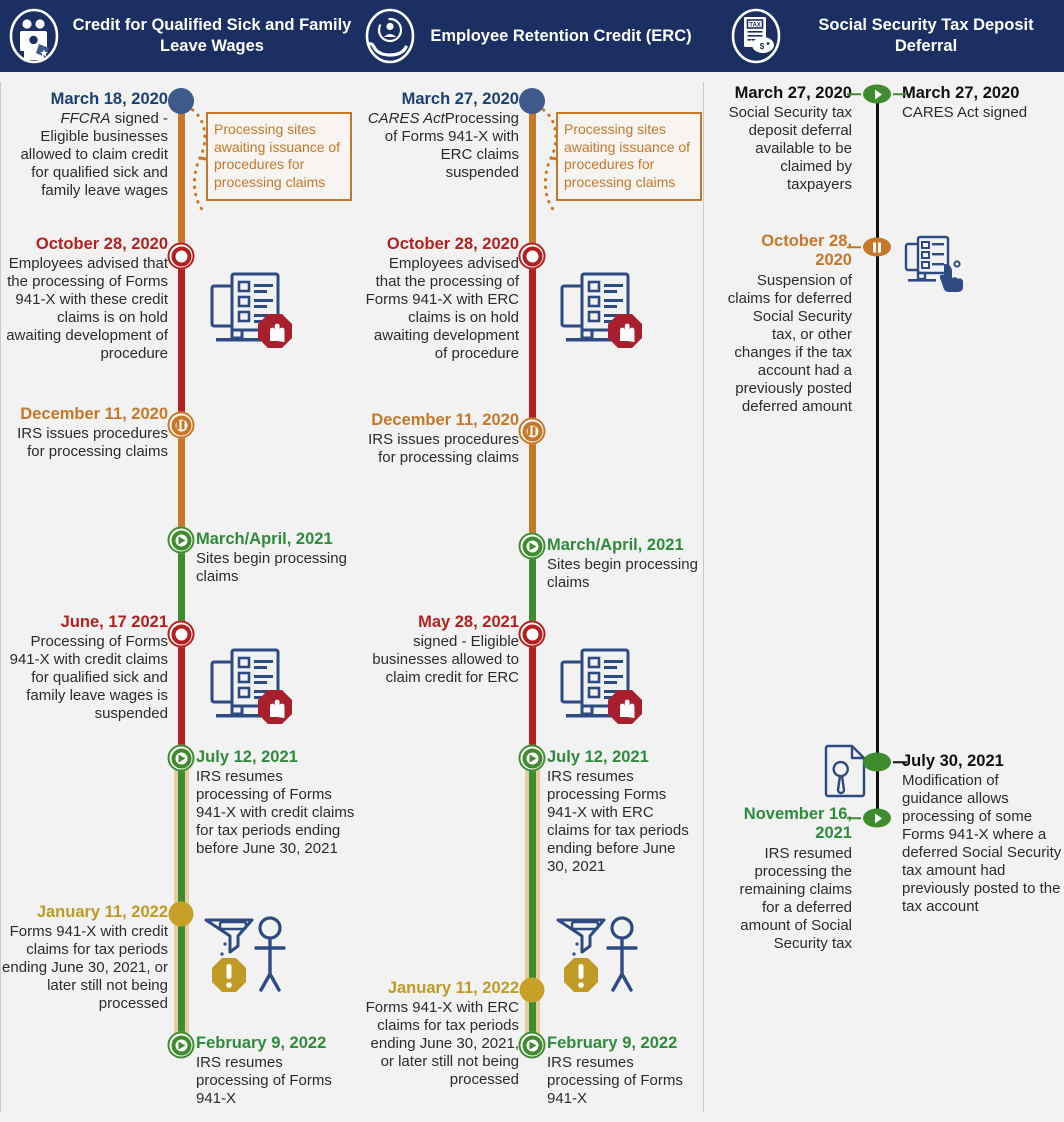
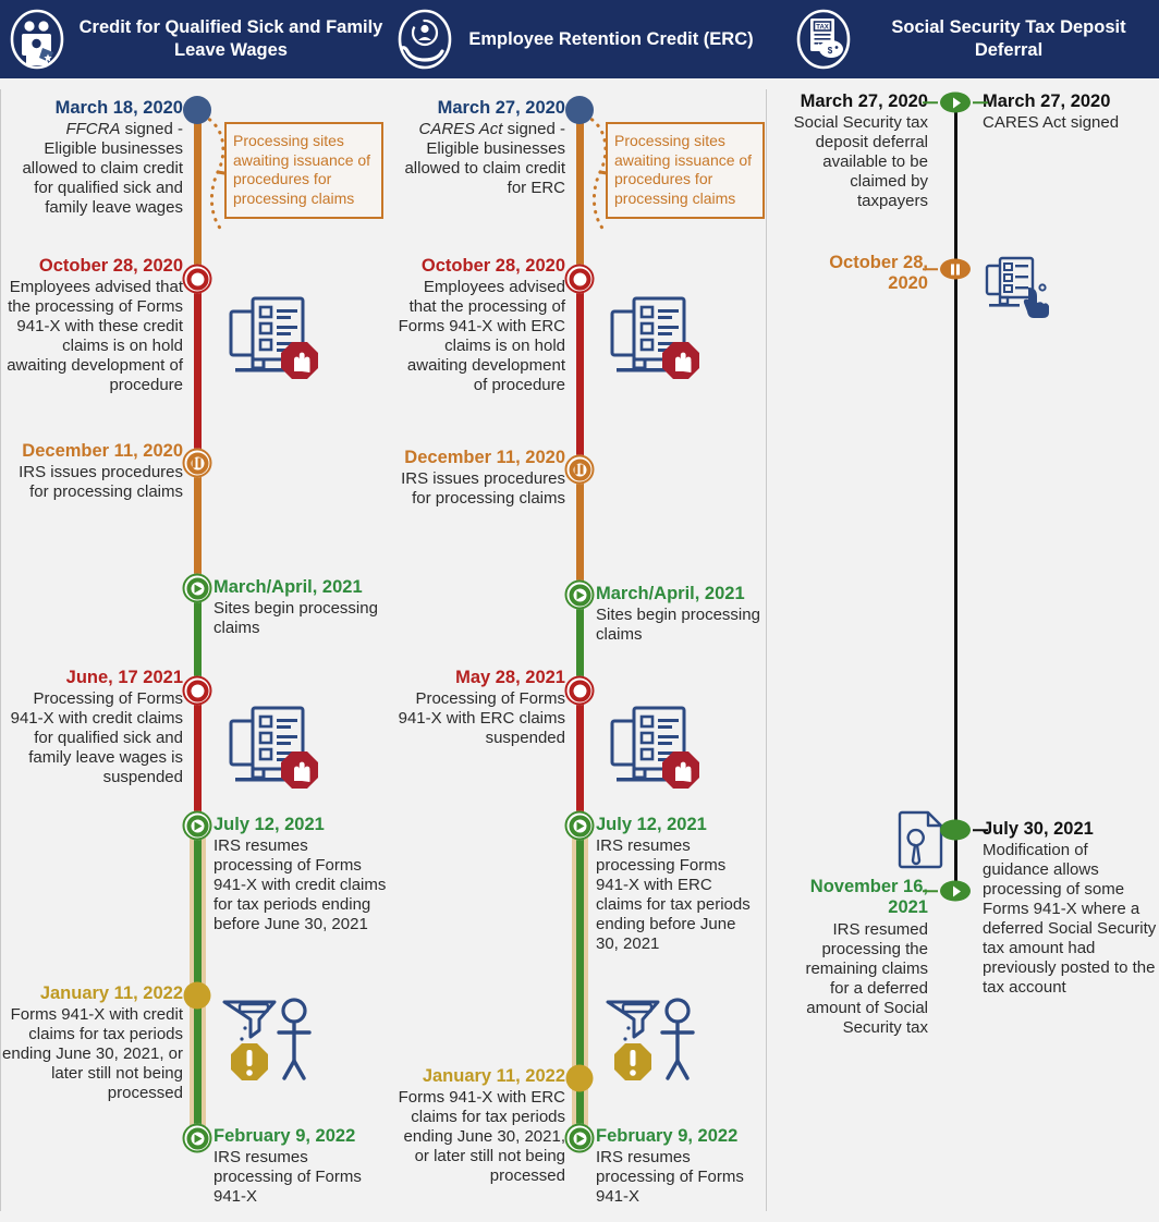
  Credit for Qualified Sick and Family Leave Wages
  Employee Retention Credit (ERC)
  $
  Social Security Tax Deposit Deferral
  Processing sites awaiting issuance of procedures for processing claims
  March 18, 2020
  FFCRA signed - Eligible businesses allowed to claim credit for qualified sick and family leave wages
  October 28, 2020
  Employees advised that the processing of Forms 941-X with these credit claims is on hold awaiting development of procedure
  December 11, 2020
  IRS issues procedures for processing claims
  March/April, 2021
  Sites begin processing claims
  June, 17 2021
  Processing of Forms 941-X with credit claims for qualified sick and family leave wages is suspended
  July 12, 2021
  IRS resumes processing of Forms 941-X with credit claims for tax periods ending before June 30, 2021
  January 11, 2022
  Forms 941-X with credit claims for tax periods ending June 30, 2021, or later still not being processed
  February 9, 2022
  IRS resumes processing of Forms 941-X
  Processing sites awaiting issuance of procedures for processing claims
  March 27, 2020
- CARES ActProcessing of Forms 941-X with ERC claims suspended
+ CARES Act signed - Eligible businesses allowed to claim credit for ERC
  October 28, 2020
  Employees advised that the processing of Forms 941-X with ERC claims is on hold awaiting development of procedure
  December 11, 2020
  IRS issues procedures for processing claims
  March/April, 2021
  Sites begin processing claims
  May 28, 2021
- signed - Eligible businesses allowed to claim credit for ERC
+ Processing of Forms 941-X with ERC claims suspended
  July 12, 2021
  IRS resumes processing Forms 941-X with ERC claims for tax periods ending before June 30, 2021
  January 11, 2022
  Forms 941-X with ERC claims for tax periods ending June 30, 2021, or later still not being processed
  February 9, 2022
  IRS resumes processing of Forms 941-X
  March 27, 202
  Social Security tax deposit deferral available to be claimed by taxpayers
  March 27, 2020
  CARES Act signed
  October 28, 2020
- Suspension of claims for deferred Social Security tax, or other changes if the tax account had a previously posted deferred amount
  uly 30, 2021
  Modification of guidance allows processing of some Forms 941-X where a deferred Social Security tax amount had previously posted to the tax account
  November 16, 2021
  IRS resumed processing the remaining claims for a deferred amount of Social Security tax
